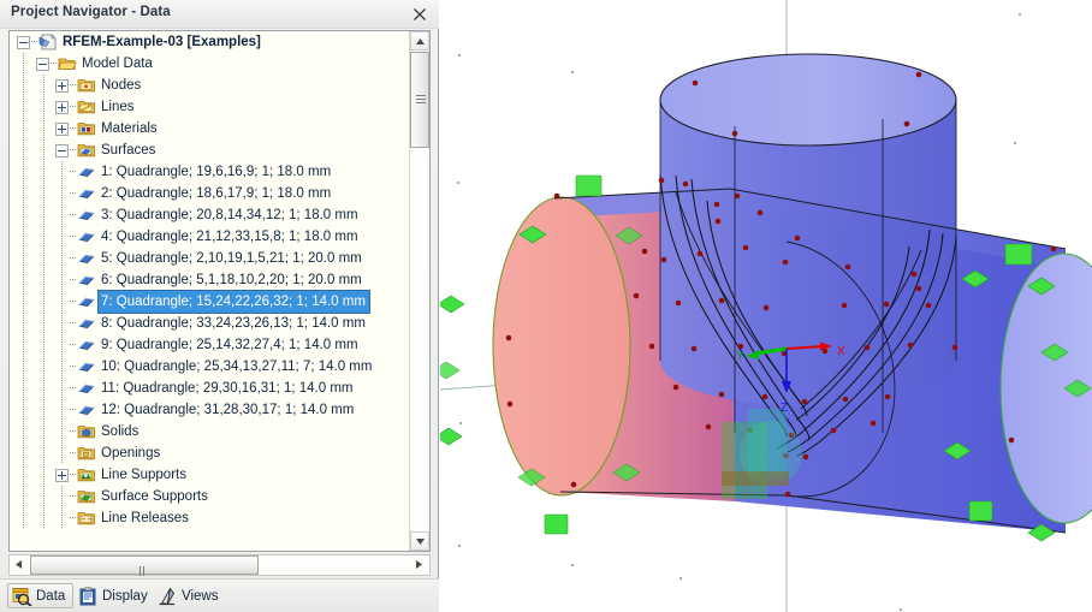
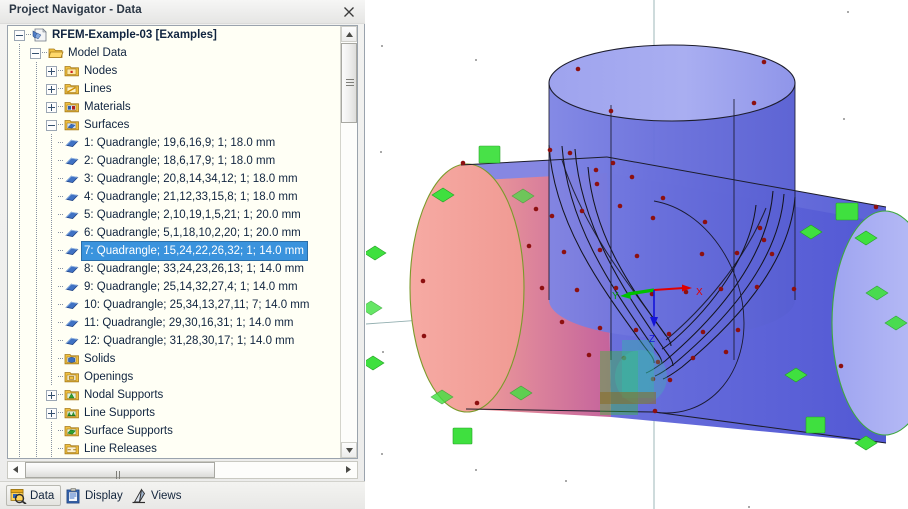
  Project Navigator - Data
  RFEM-Example-03 [Examples]
  Model Data
  Nodes
  Lines
  Materials
  Surfaces
  1: Quadrangle; 19,6,16,9; 1; 18.0 mm
  2: Quadrangle; 18,6,17,9; 1; 18.0 mm
  3: Quadrangle; 20,8,14,34,12; 1; 18.0 mm
  4: Quadrangle; 21,12,33,15,8; 1; 18.0 mm
  5: Quadrangle; 2,10,19,1,5,21; 1; 20.0 mm
  6: Quadrangle; 5,1,18,10,2,20; 1; 20.0 mm
  7: Quadrangle; 15,24,22,26,32; 1; 14.0 mm
  8: Quadrangle; 33,24,23,26,13; 1; 14.0 mm
  9: Quadrangle; 25,14,32,27,4; 1; 14.0 mm
  10: Quadrangle; 25,34,13,27,11; 7; 14.0 mm
  11: Quadrangle; 29,30,16,31; 1; 14.0 mm
  12: Quadrangle; 31,28,30,17; 1; 14.0 mm
  Solids
  Openings
+ Nodal Supports
  Line Supports
  Surface Supports
  Line Releases
  Data
  Display
  Views
  X
  Y
  Z
